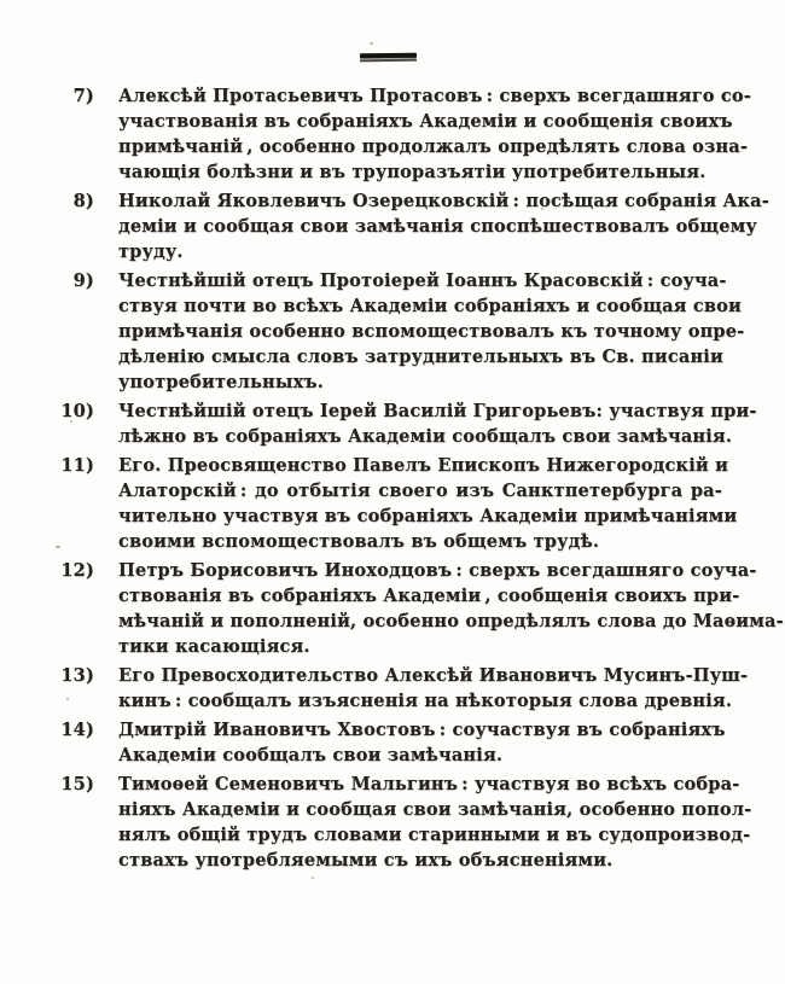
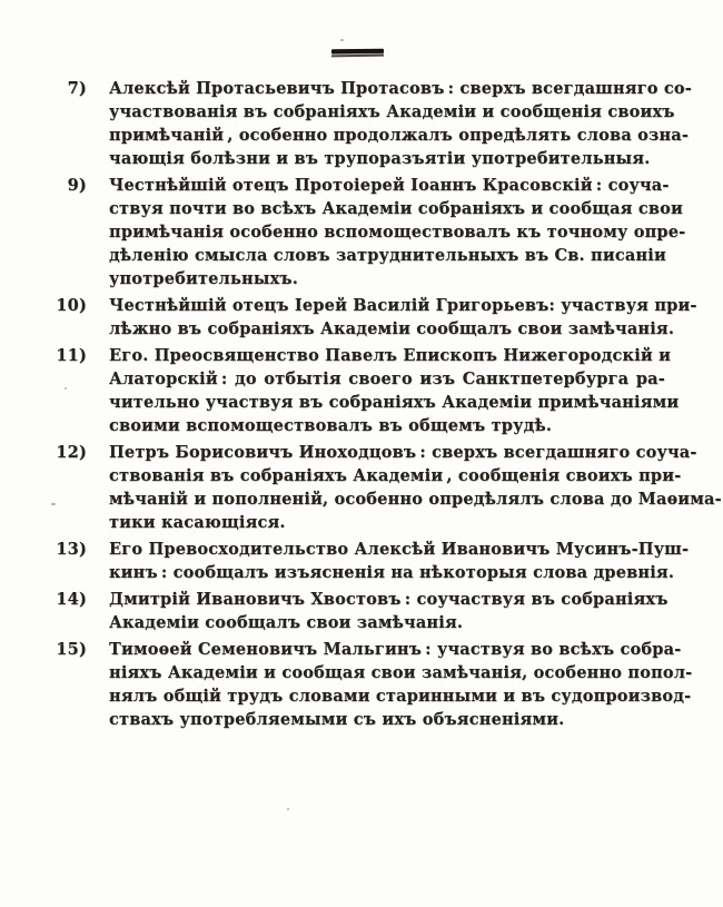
  7)
  Алексѣй Протасьевичъ Протасовъ : сверхъ всегдашняго со-
  участвованія въ собраніяхъ Академіи и сообщенія своихъ
  примѣчаній , особенно продолжалъ опредѣлять слова озна-
  чающія болѣзни и въ трупоразъятіи употребительныя.
- 8)
- Николай Яковлевичъ Озерецковскій : посѣщая собранія Ака-
- деміи и сообщая свои замѣчанія споспѣшествовалъ общему
- труду.
  9)
  Честнѣйшій отецъ Протоіерей Іоаннъ Красовскій : соуча-
  ствуя почти во всѣхъ Академіи собраніяхъ и сообщая свои
  примѣчанія особенно вспомоществовалъ къ точному опре-
  дѣленію смысла словъ затруднительныхъ въ Св. писаніи
  употребительныхъ.
  10)
  Честнѣйшій отецъ Іерей Василій Григорьевъ: участвуя при-
  лѣжно въ собраніяхъ Академіи сообщалъ свои замѣчанія.
  11)
  Его. Преосвященство Павелъ Епископъ Нижегородскій и
  Алаторскій : до отбытія своего изъ Санктпетербурга ра-
  чительно участвуя въ собраніяхъ Академіи примѣчаніями
  своими вспомоществовалъ въ общемъ трудѣ.
  12)
  Петръ Борисовичъ Иноходцовъ : сверхъ всегдашняго соуча-
  ствованія въ собраніяхъ Академіи , сообщенія своихъ при-
  мѣчаній и пополненій, особенно опредѣлялъ слова до Маѳима-
  тики касающіяся.
  13)
  Его Превосходительство Алексѣй Ивановичъ Мусинъ-Пуш-
  кинъ : сообщалъ изъясненія на нѣкоторыя слова древнія.
  14)
  Дмитрій Ивановичъ Хвостовъ : соучаствуя въ собраніяхъ
  Академіи сообщалъ свои замѣчанія.
  15)
  Тимоѳей Семеновичъ Мальгинъ : участвуя во всѣхъ собра-
  ніяхъ Академіи и сообщая свои замѣчанія, особенно попол-
  нялъ общій трудъ словами старинными и въ судопроизвод-
  ствахъ употребляемыми съ ихъ объясненіями.
